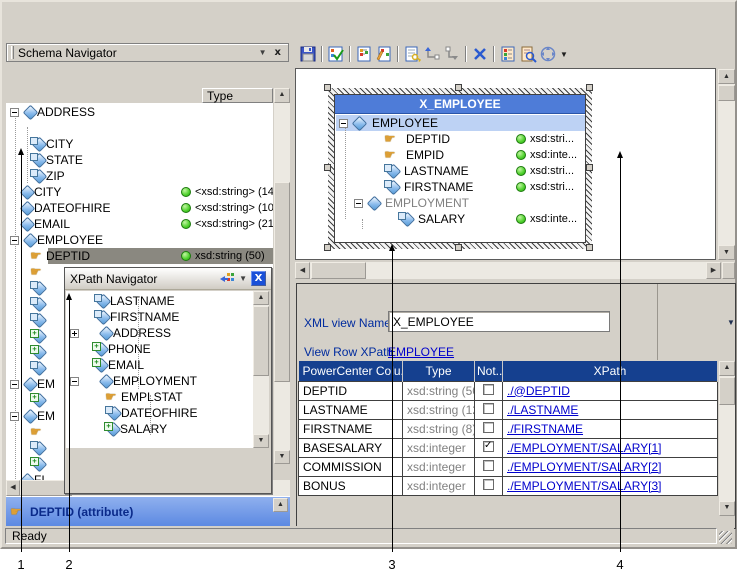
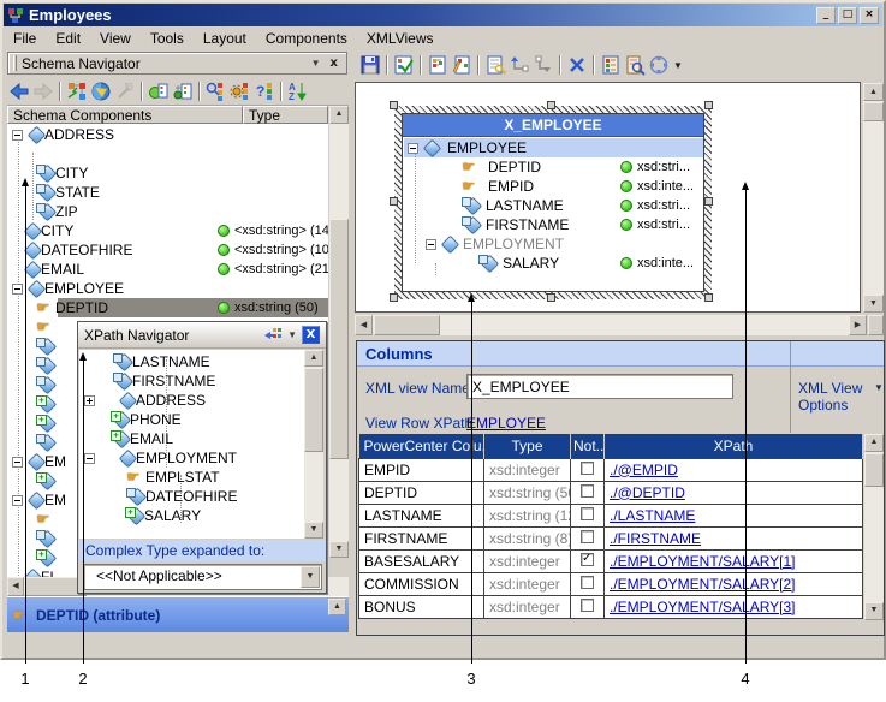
+ Employees
+ _
+ □
+ ×
+ File
+ Edit
+ View
+ Tools
+ Layout
+ Components
+ XMLViews
  Schema Navigator
  ▼
  x
  ▼
+ ?
+ A
+ Z
+ Schema Components
  Type
  ADDRESS
  CITY
  STATE
  ZIP
  CITY
  <xsd:string> (14
  DATEOFHIRE
  <xsd:string> (10
  EMAIL
  <xsd:string> (21
  EMPLOYEE
  DEPTID
  xsd:string (50)
  EM
  EM
  DEPTI (attribute)
  XPath Navigator
  ▼
  X
  LASTNAME
  FIRSTNAME
  ADDRESS
  PHONE
  EMAIL
  EMPLOYMENT
  EMPLSTAT
  DATEOFHIRE
  SALARY
+ Complex Type expanded to:
+ <<Not Applicable>>
  X_EMPLOYEE
  EMPLOYEE
  DEPTID
  xsd:stri...
  EMPID
  xsd:inte...
  LASTNAME
  xsd:stri...
  FIRSTNAME
  xsd:stri...
  EMPLOYMENT
  SALARY
  xsd:inte...
+ Columns
  XML view Nam
  X_EMPLOYEE
+ XML View Options
  ▼
  View Row XPath
  MPLOYEE
  PowerCenter Cou	Type	Not..	XPath
+ EMPID	xsd:integer		./@EMPID
  DEPTID	xsd:string (5		./@DEPTID
  LASTNAME	xsd:string (1		./LASTNAME
  FIRSTNAME	xsd:string (8		./FIRSTNAME
  BASESALARY	xsd:integer		./EMPLOYMENT/SAARY[1]
  COMMISSION	xsd:integer		./EMPLOYMENT/SAARY[2]
  BONUS	xsd:integer		./EMPLOYMENT/SAARY[3]
- Ready
  1
  2
  3
  4
